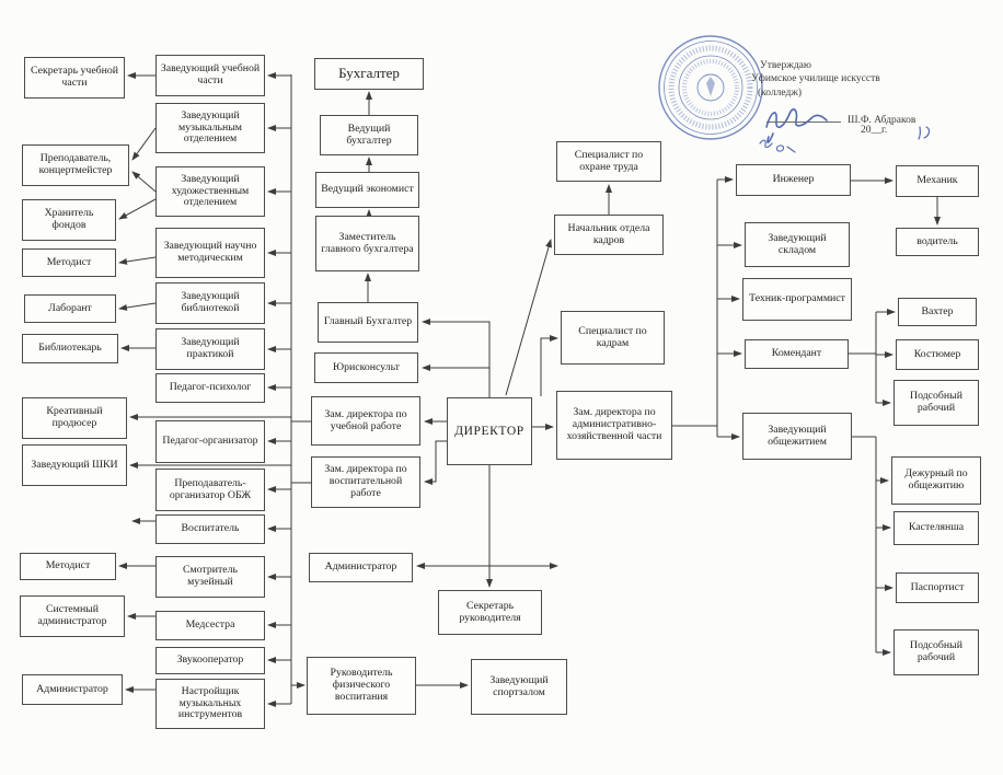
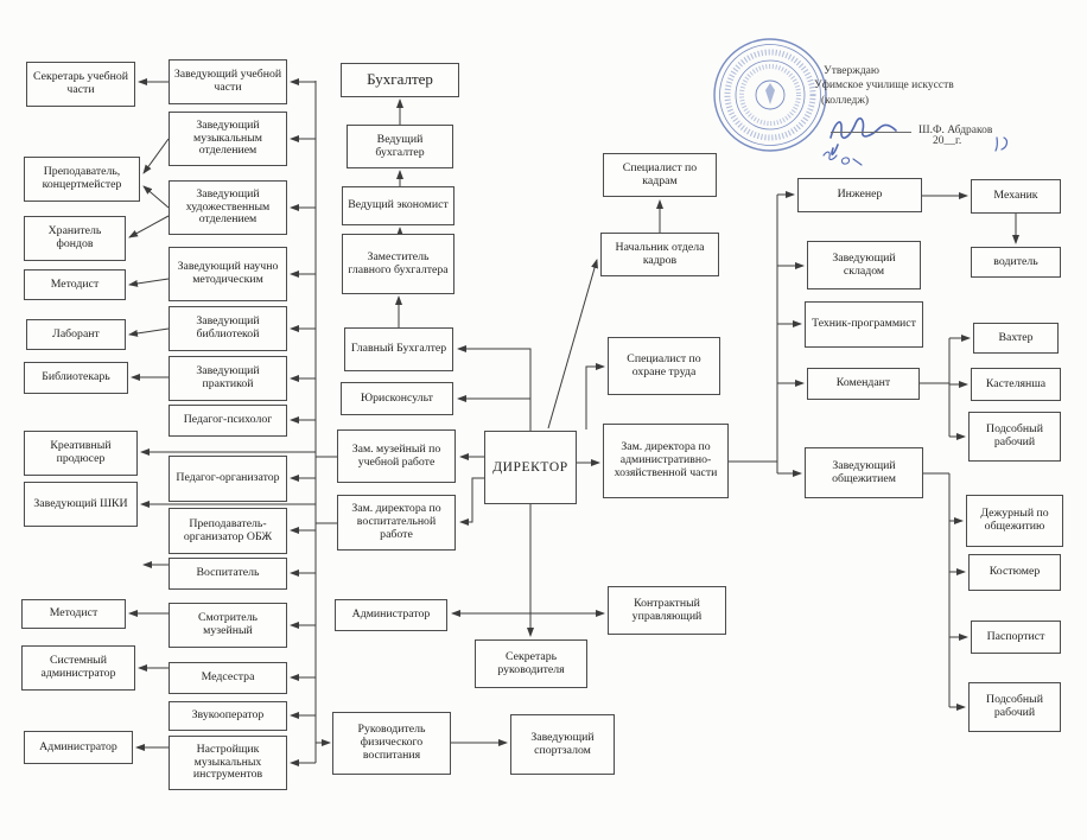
  Утверждаю
  Уфимское училище искусств
  (колледж)
  Ш.Ф. Абдраков
  20__г.
  Секретарь учебной части
  Преподаватель, концертмейстер
  Хранитель фондов
  Методист
  Лаборант
  Библиотекарь
  Креативный продюсер
  Заведующий ШКИ
  Методист
  Системный администратор
  Администратор
  Заведующий учебной части
  Заведующий музыкальным отделением
  Заведующий художественным отделением
  Заведующий научно методическим
  Заведующий библиотекой
  Заведующий практикой
  Педагог-психолог
  Педагог-организатор
  Преподаватель-организатор ОБЖ
  Воспитатель
  Смотритель музейный
  Медсестра
  Звукооператор
  Настройщик музыкальных инструментов
  Бухгалтер
  Ведущий бухгалтер
  Ведущий экономист
  Заместитель главного бухгалтера
  Главный Бухгалтер
  Юрисконсульт
- Зам. директора по учебной работе
+ Зам. музейный по учебной работе
  Зам. директора по воспитательной работе
  Администратор
  Руководитель физического воспитания
  ДИРЕКТОР
  Секретарь руководителя
  Заведующий спортзалом
- Специалист по охране труда
+ Специалист по кадрам
  Начальник отдела кадров
- Специалист по кадрам
+ Специалист по охране труда
  Зам. директора по административно-хозяйственной части
+ Контрактный управляющий
  Инженер
  Заведующий складом
  Техник-программист
  Комендант
  Заведующий общежитием
  Механик
  водитель
  Вахтер
- Костюмер
+ Кастелянша
  Подсобный рабочий
  Дежурный по общежитию
- Кастелянша
+ Костюмер
  Паспортист
  Подсобный рабочий
